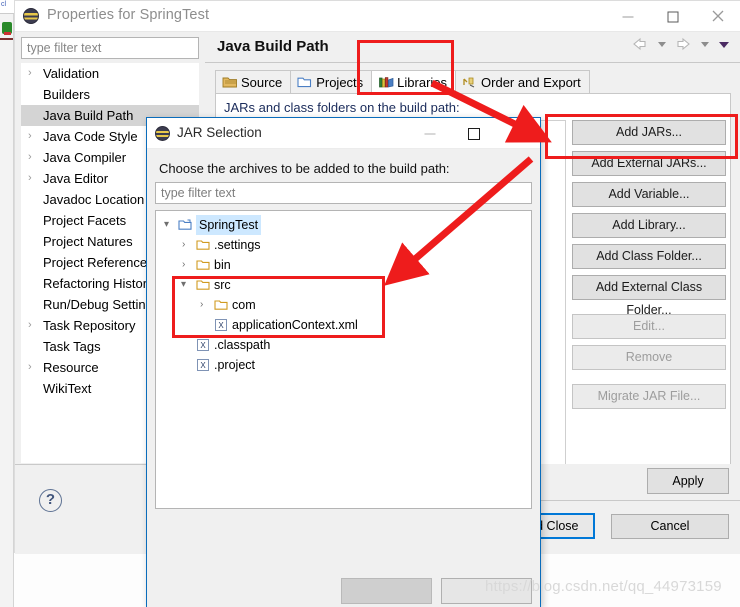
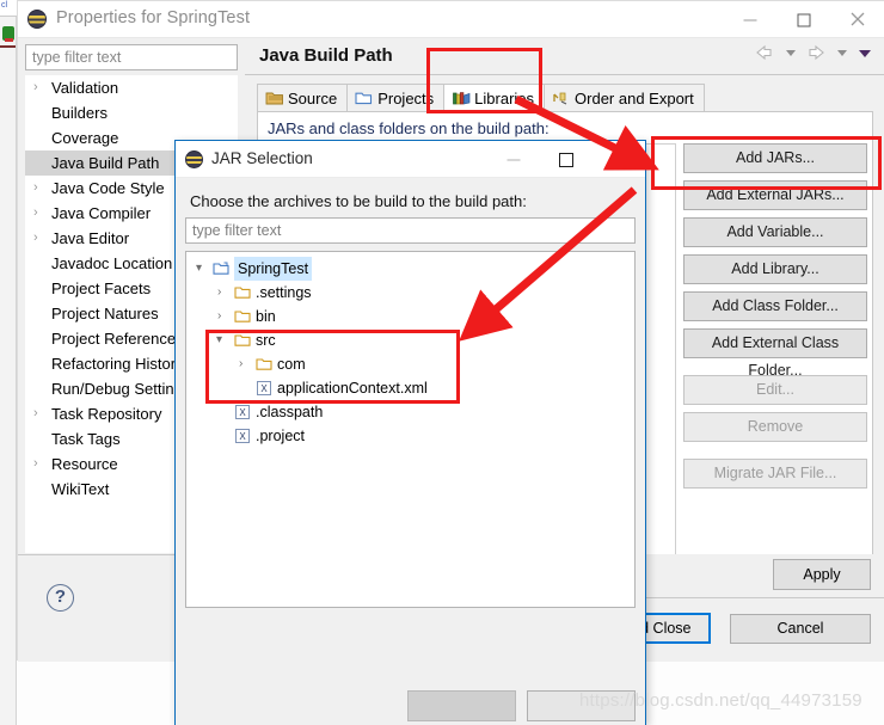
  Properties for SpringTest
  type filter text
  ›
  Validation
  Builders
+ Coverage
  Java Build Path
  ›
  Java Code Style
  ›
  Java Compiler
  ›
  Java Editor
  Javadoc Location
  Project Facets
  Project Natures
  Project Reference
  Refactoring Histor
  Run/Debug Settin
  ›
  Task Repository
  Task Tags
  ›
  Resource
  WikiText
  ?
  Java Build Path
  Source Projects Libraris Order and Export
  JARs and class folders on the build path:
  Add JARs...
  Add External JARs...
  Add Variable...
  Add Library...
  Add Class Folder...
  Add External Class Folder...
  Edit...
  Remove
  Migrate JAR File...
  Apply
  Cancel
  JAR Selection
- Choose the archives to be added to the build path:
+ Choose the archives to be build to the build path:
  type filter text
  ▾
  SpringTest
  ›
  .settings
  ›
  bin
  ▾
  src
  ›
  com
  X
  applicationContext.xml
  X
  .classpath
  X
  .project
  https://blog.csdn.net/qq_44973159
